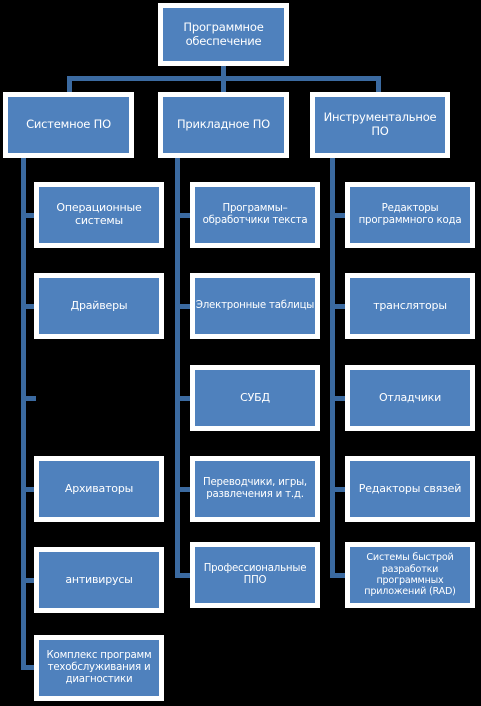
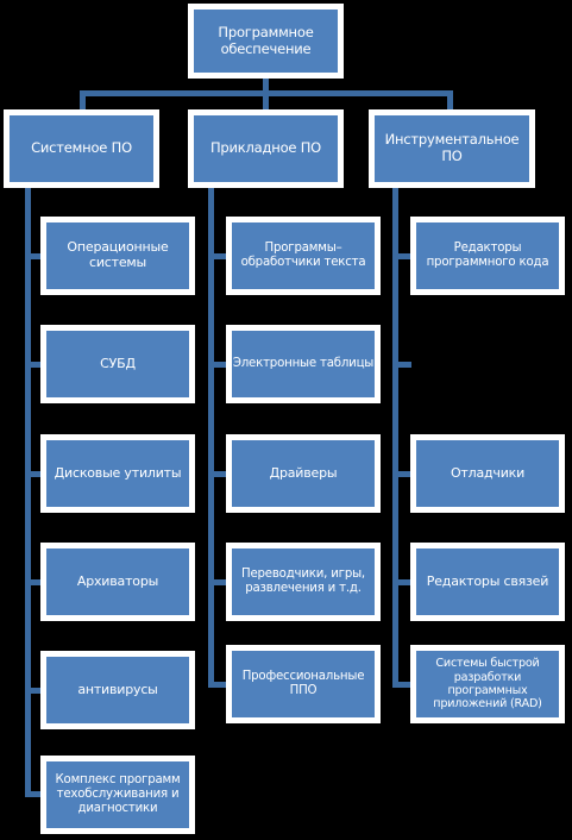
  Программное
  обеспечение
  Системное ПО
  Прикладное ПО
  Инструментальное ПО
  Операционные
  системы
- Драйверы
+ СУБД
+ Дисковые утилиты
  Архиваторы
  антивирусы
  Комплекс программ
  техобслуживания и
  диагностики
  Программы–
  обработчики текста
  Электронные таблицы
- СУБД
+ Драйверы
  Переводчики, игры,
  развлечения и т.д.
  Профессиональные
  ППО
  Редакторы
  программного кода
- трансляторы
  Отладчики
  Редакторы связей
  Системы быстрой
  разработки
  программных
  приложений (RAD)
